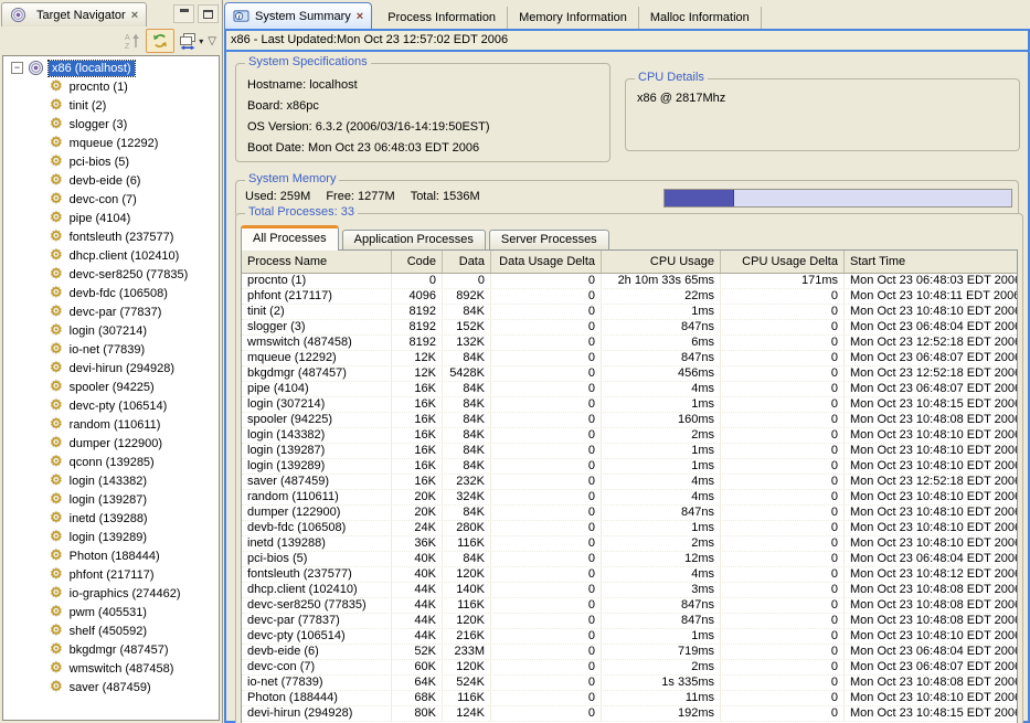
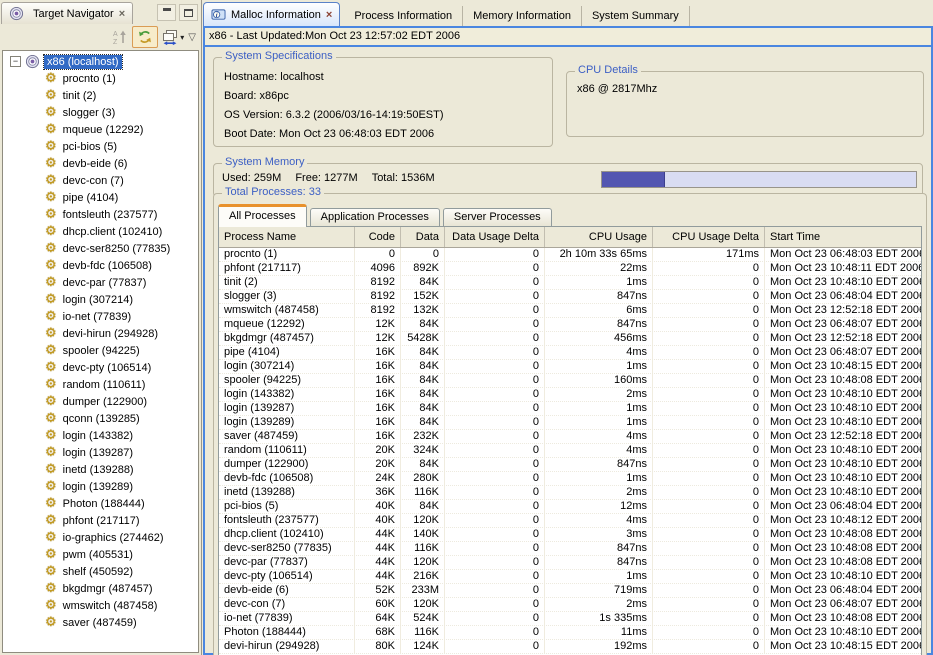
  Target Navigator
  ×
  ▾
  ▽
  −
  x86 (localhost)
  ⚙
  procnto (1)
  ⚙
  tinit (2)
  ⚙
  slogger (3)
  ⚙
  mqueue (12292)
  ⚙
  pci-bios (5)
  ⚙
  devb-eide (6)
  ⚙
  devc-con (7)
  ⚙
  pipe (4104)
  ⚙
  fontsleuth (237577)
  ⚙
  dhcp.client (102410)
  ⚙
  devc-ser8250 (77835)
  ⚙
  devb-fdc (106508)
  ⚙
  devc-par (77837)
  ⚙
  login (307214)
  ⚙
  io-net (77839)
  ⚙
  devi-hirun (294928)
  ⚙
  spooler (94225)
  ⚙
  devc-pty (106514)
  ⚙
  random (110611)
  ⚙
  dumper (122900)
  ⚙
  qconn (139285)
  ⚙
  login (143382)
  ⚙
  login (139287)
  ⚙
  inetd (139288)
  ⚙
  login (139289)
  ⚙
  Photon (188444)
  ⚙
  phfont (217117)
  ⚙
  io-graphics (274462)
  ⚙
  pwm (405531)
  ⚙
  shelf (450592)
  ⚙
  bkgdmgr (487457)
  ⚙
  wmswitch (487458)
  ⚙
  saver (487459)
- System Summary
+ Malloc Information
  ×
  Process Information
  Memory Information
- Malloc Information
+ System Summary
  x86 - Last Updated:Mon Oct 23 12:57:02 EDT 2006
  System Specifications
  Hostname: localhost
  Board: x86pc
  OS Version: 6.3.2 (2006/03/16-14:19:50EST)
  Boot Date: Mon Oct 23 06:48:03 EDT 2006
  CPU Details
  x86 @ 2817Mhz
  System Memory
  Used: 259M
  Free: 1277M
  Total: 1536M
  Total Processes: 33
  All Processes
  Application Processes
  Server Processes
  Process Name
  Code
  Data
  Data Usage Delta
  CPU Usage
  CPU Usage Delta
  Start Time
  procnto (1)
  0
  0
  0
  2h 10m 33s 65ms
  171ms
  Mon Oct 23 06:48:03 EDT 200
  phfont (217117)
  4096
  892K
  0
  22ms
  0
  Mon Oct 23 10:48:11 EDT 200
  tinit (2)
  8192
  84K
  0
  1ms
  0
  Mon Oct 23 10:48:10 EDT 200
  slogger (3)
  8192
  152K
  0
  847ns
  0
  Mon Oct 23 06:48:04 EDT 200
  wmswitch (487458)
  8192
  132K
  0
  6ms
  0
  Mon Oct 23 12:52:18 EDT 200
  mqueue (12292)
  12K
  84K
  0
  847ns
  0
  Mon Oct 23 06:48:07 EDT 200
  bkgdmgr (487457)
  12K
  5428K
  0
  456ms
  0
  Mon Oct 23 12:52:18 EDT 200
  pipe (4104)
  16K
  84K
  0
  4ms
  0
  Mon Oct 23 06:48:07 EDT 200
  login (307214)
  16K
  84K
  0
  1ms
  0
  Mon Oct 23 10:48:15 EDT 200
  spooler (94225)
  16K
  84K
  0
  160ms
  0
  Mon Oct 23 10:48:08 EDT 200
  login (143382)
  16K
  84K
  0
  2ms
  0
  Mon Oct 23 10:48:10 EDT 200
  login (139287)
  16K
  84K
  0
  1ms
  0
  Mon Oct 23 10:48:10 EDT 200
  login (139289)
  16K
  84K
  0
  1ms
  0
  Mon Oct 23 10:48:10 EDT 200
  saver (487459)
  16K
  232K
  0
  4ms
  0
  Mon Oct 23 12:52:18 EDT 200
  random (110611)
  20K
  324K
  0
  4ms
  0
  Mon Oct 23 10:48:10 EDT 200
  dumper (122900)
  20K
  84K
  0
  847ns
  0
  Mon Oct 23 10:48:10 EDT 200
  devb-fdc (106508)
  24K
  280K
  0
  1ms
  0
  Mon Oct 23 10:48:10 EDT 200
  inetd (139288)
  36K
  116K
  0
  2ms
  0
  Mon Oct 23 10:48:10 EDT 200
  pci-bios (5)
  40K
  84K
  0
  12ms
  0
  Mon Oct 23 06:48:04 EDT 200
  fontsleuth (237577)
  40K
  120K
  0
  4ms
  0
  Mon Oct 23 10:48:12 EDT 200
  dhcp.client (102410)
  44K
  140K
  0
  3ms
  0
  Mon Oct 23 10:48:08 EDT 200
  devc-ser8250 (77835)
  44K
  116K
  0
  847ns
  0
  Mon Oct 23 10:48:08 EDT 200
  devc-par (77837)
  44K
  120K
  0
  847ns
  0
  Mon Oct 23 10:48:08 EDT 200
  devc-pty (106514)
  44K
  216K
  0
  1ms
  0
  Mon Oct 23 10:48:10 EDT 200
  devb-eide (6)
  52K
  233M
  0
  719ms
  0
  Mon Oct 23 06:48:04 EDT 200
  devc-con (7)
  60K
  120K
  0
  2ms
  0
  Mon Oct 23 06:48:07 EDT 200
  io-net (77839)
  64K
  524K
  0
  1s 335ms
  0
  Mon Oct 23 10:48:08 EDT 200
  Photon (188444)
  68K
  116K
  0
  11ms
  0
  Mon Oct 23 10:48:10 EDT 200
  devi-hirun (294928)
  80K
  124K
  0
  192ms
  0
  Mon Oct 23 10:48:15 EDT 200
